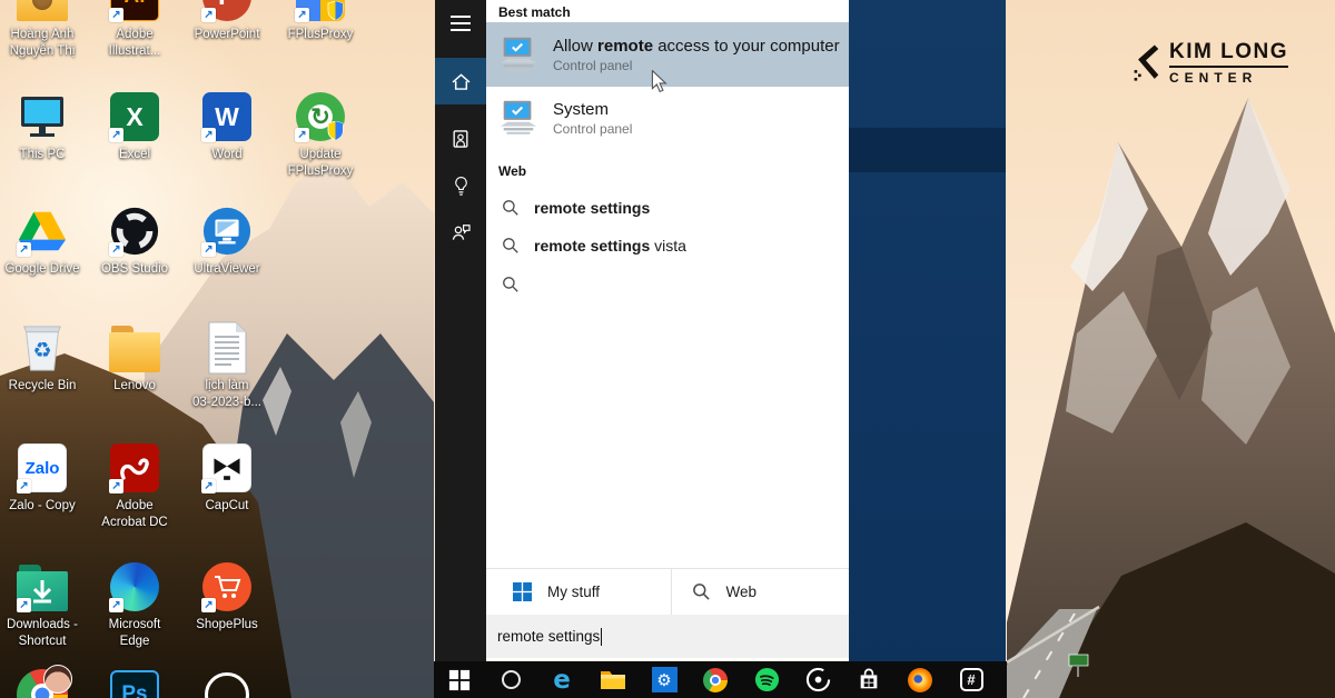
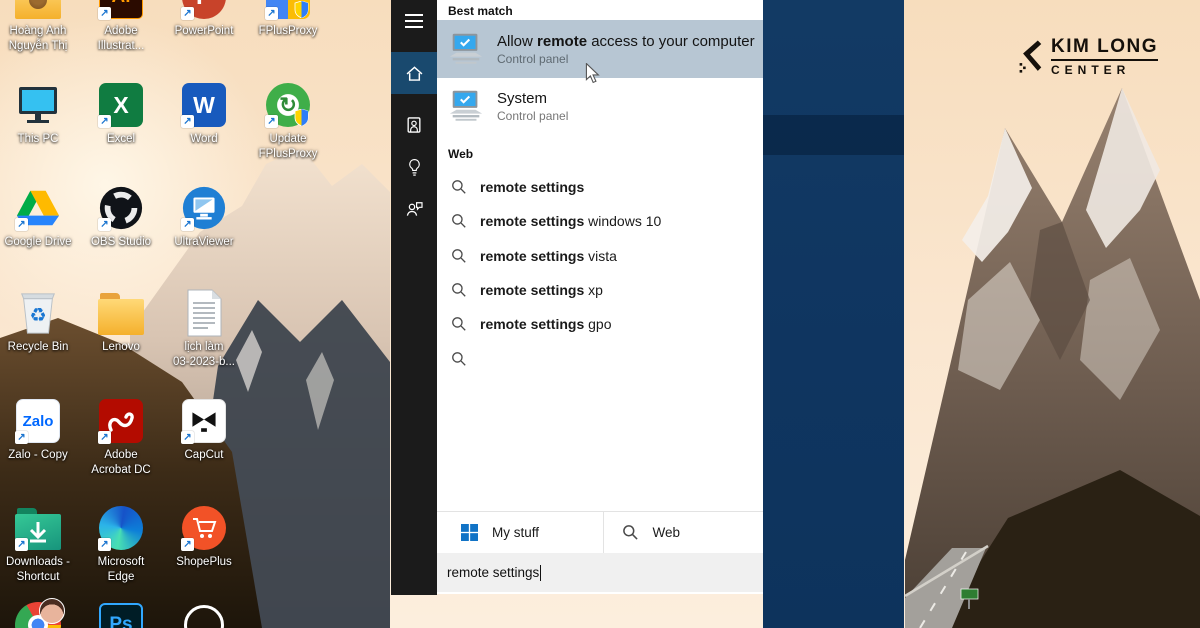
  KIM LONG
  CENTER
  Hoàng Anh
  Nguyễn Thị
  Adobe
  Illustrat...
  PowerPoint
  FPlusProxy
  This PC
  X
  Excel
  W
  Word
  ↻
  Update
  FPlusProxy
  Google Drive
  OBS Studio
  UltraViewer
  ♻
  Recycle Bin
  Lenovo
  lịch làm
  03-2023-b...
  Zalo
  Zalo - Copy
  Adobe
  Acrobat DC
  CapCut
  Downloads -
  Shortcut
  Microsoft
  Edge
  ShopePlus
  Ps
  Best match
  Allow remote access to your computer
  Control panel
  System
  Control panel
  Web
  remote settings
+ remote settings windows 10
  remote settings vista
+ remote settings xp
+ remote settings gpo
  My stuff
  Web
  remote settings
- e
- ⚙
- #
